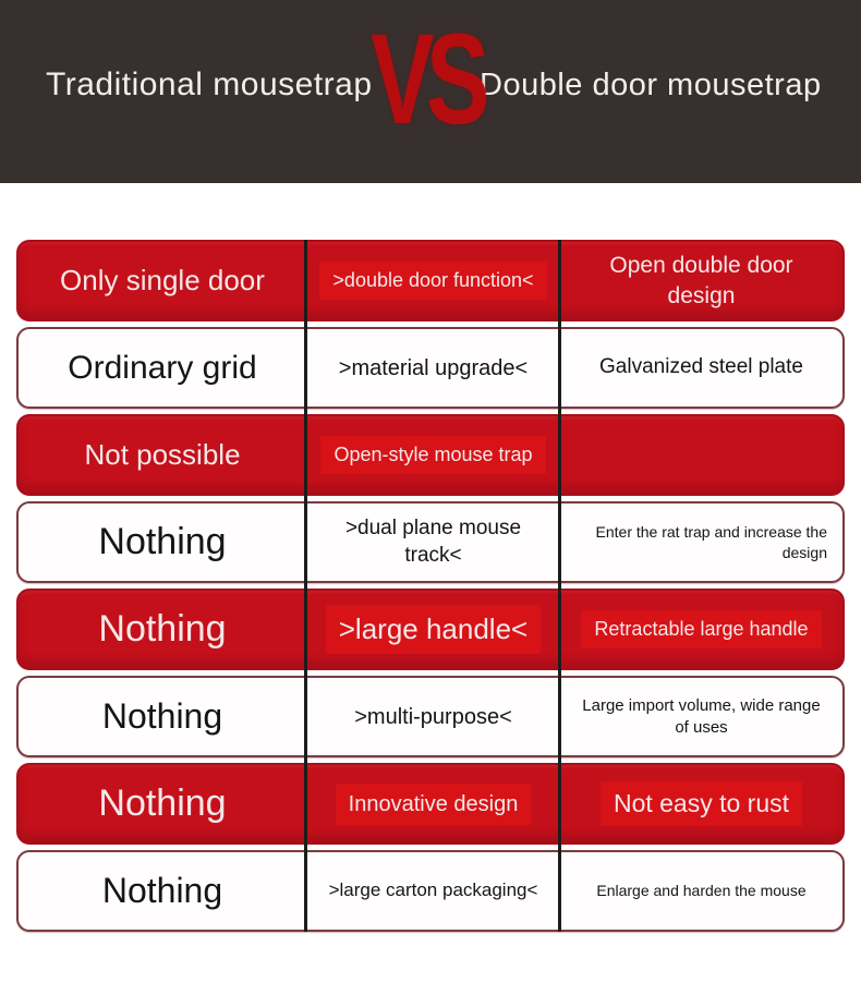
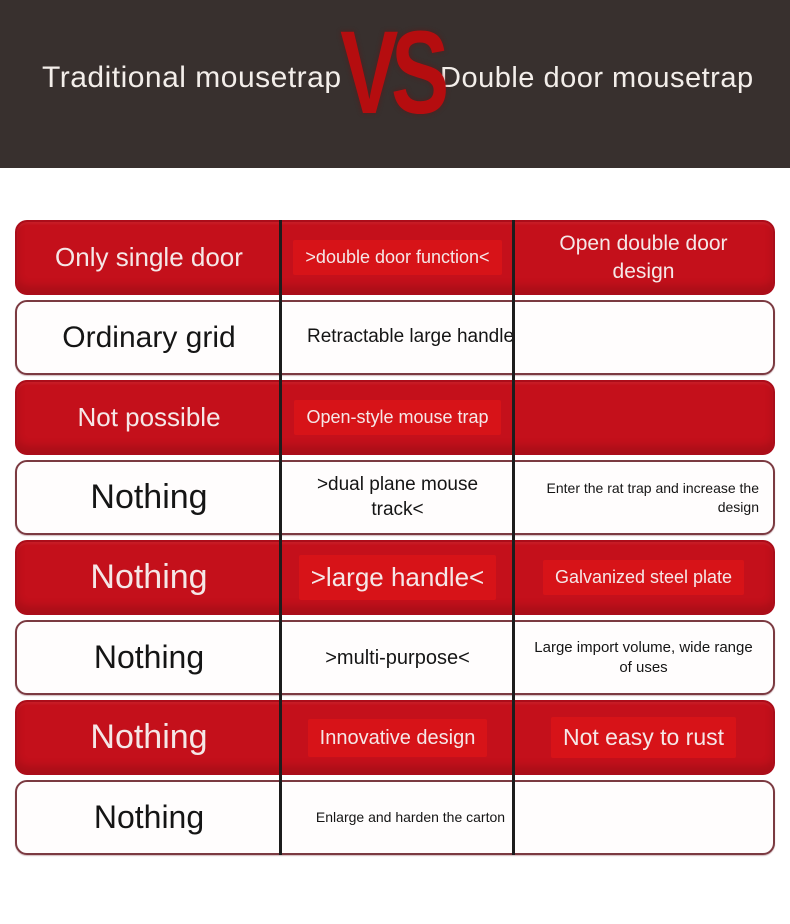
  Traditional mousetrap
  VS
  Double door mousetrap
  Only single door
  >double door function<
  Open double door design
  Ordinary grid
- >material upgrade<
- Galvanized steel plate
+ Retractable large handle
  Not possible
  Open-style mouse trap
  Nothing
  >dual plane mouse track<
  Enter the rat trap and increase the design
  Nothing
  >large handle<
- Retractable large handle
+ Galvanized steel plate
  Nothing
  >multi-purpose<
  Large import volume, wide range of uses
  Nothing
  Innovative design
  Not easy to rust
  Nothing
- >large carton packaging<
- Enlarge and harden the mouse
+ Enlarge and harden the carton
